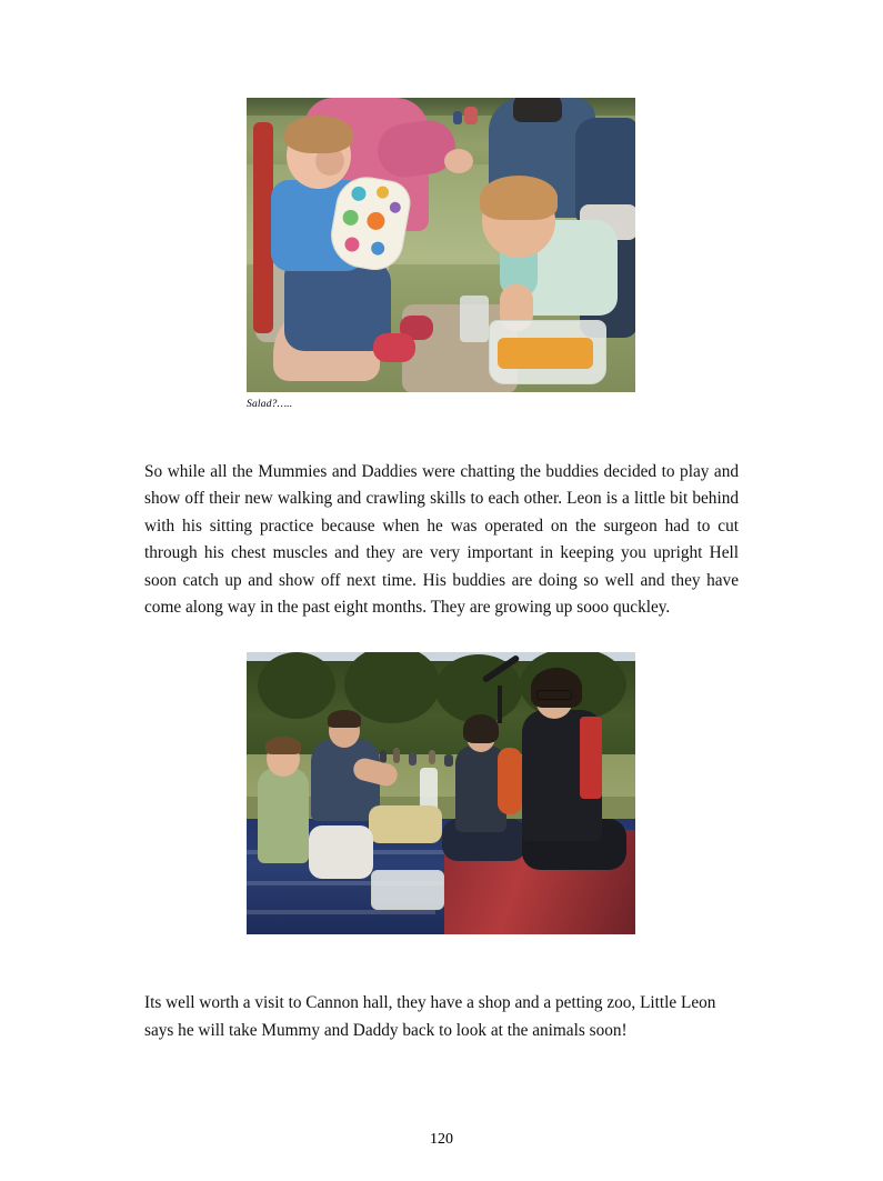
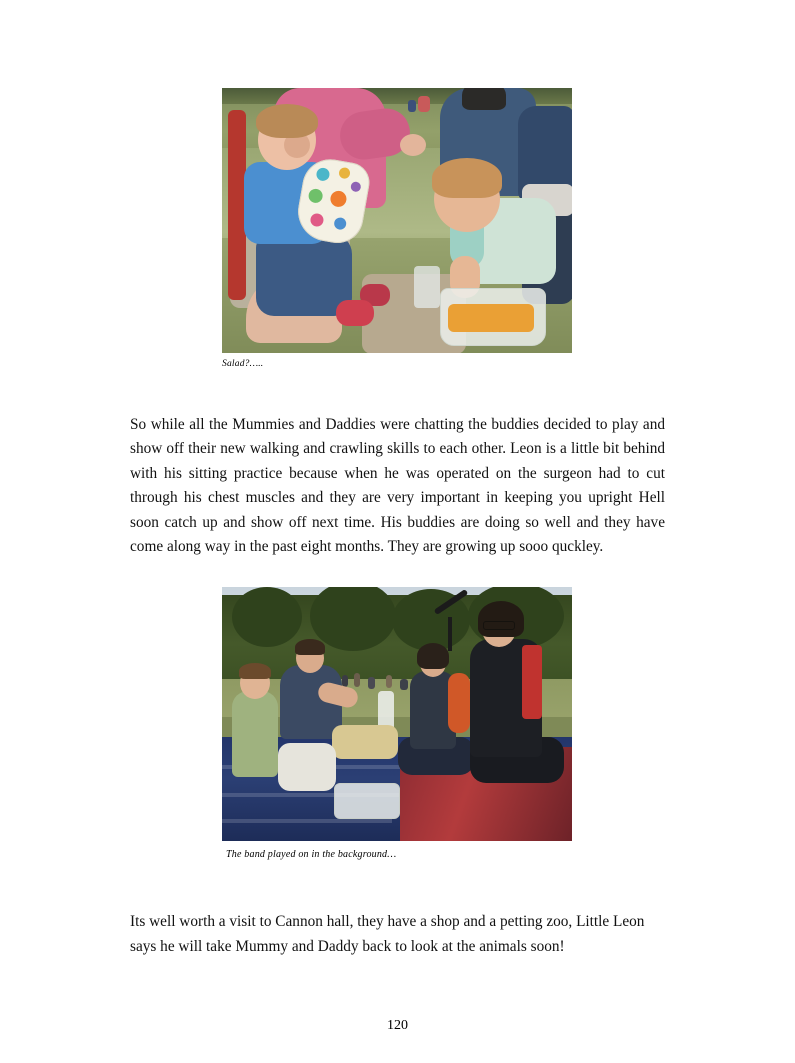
  Salad?…..
  So while all the Mummies and Daddies were chatting the buddies decided to play and show off their new walking and crawling skills to each other. Leon is a little bit behind with his sitting practice because when he was operated on the surgeon had to cut through his chest muscles and they are very important in keeping you upright Hell soon catch up and show off next time. His buddies are doing so well and they have come along way in the past eight months. They are growing up sooo quckley.
+ The band played on in the background…
  Its well worth a visit to Cannon hall, they have a shop and a petting zoo, Little Leon says he will take Mummy and Daddy back to look at the animals soon!
  120
